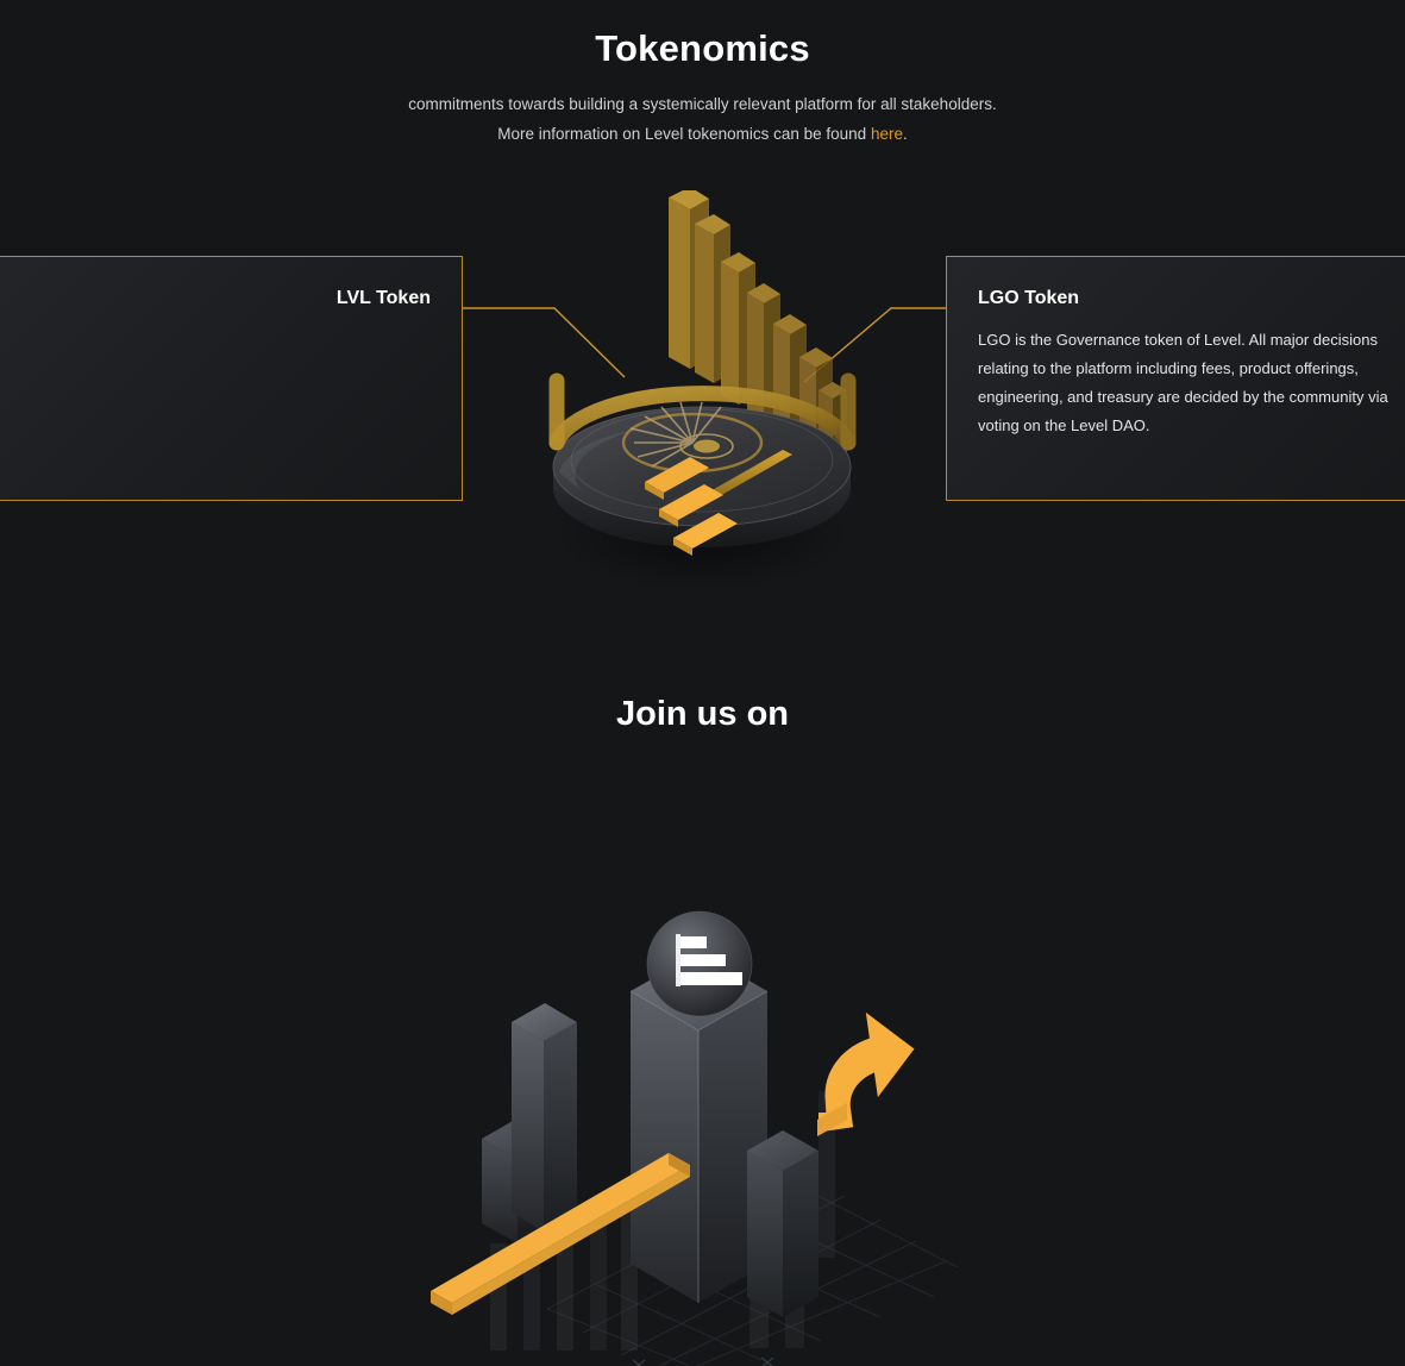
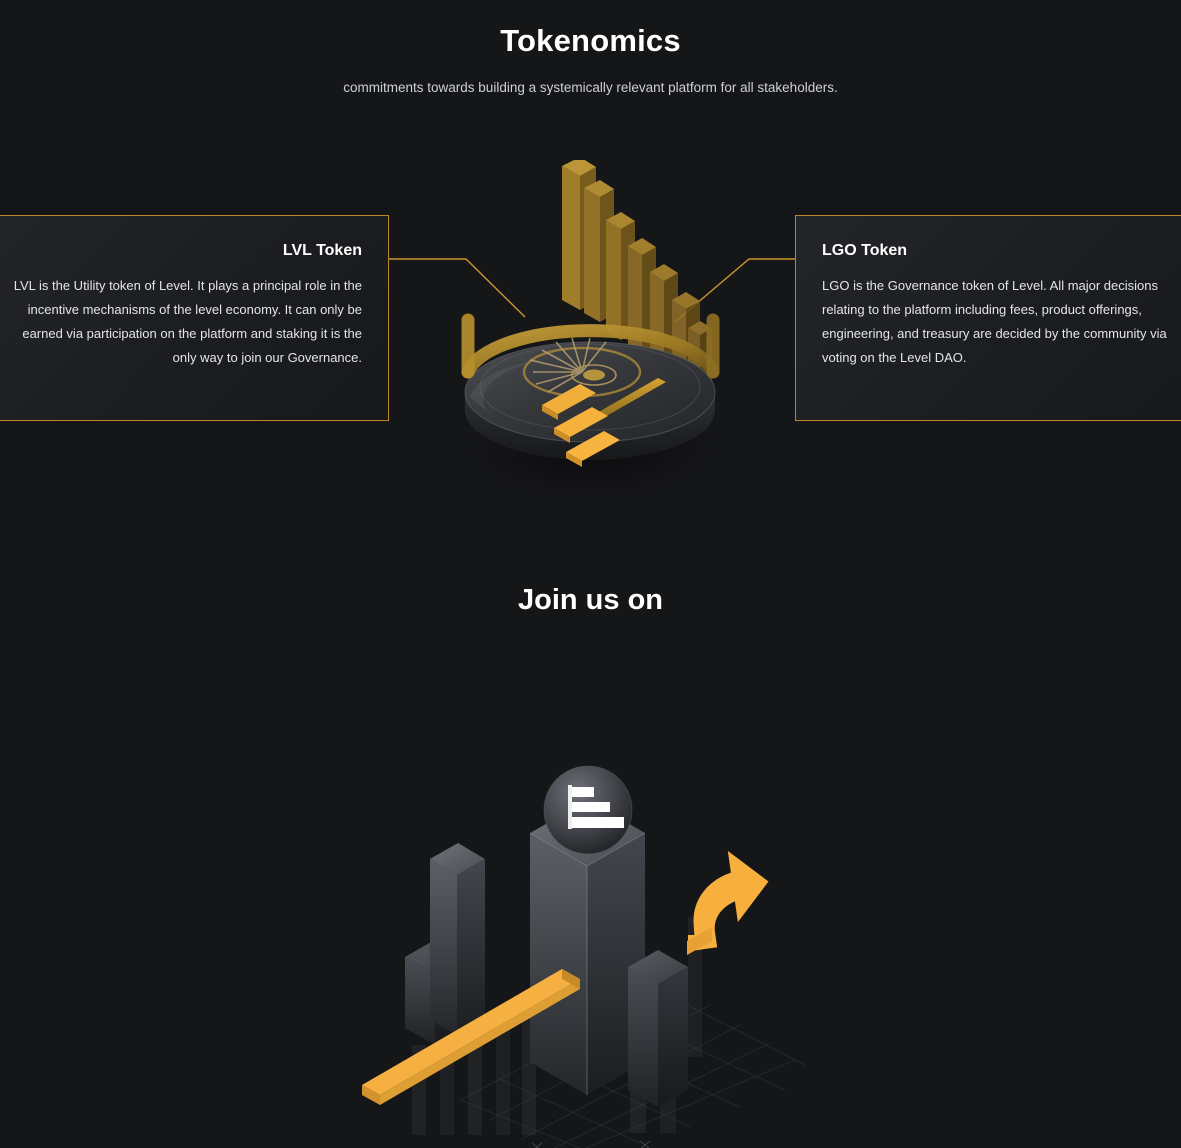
  Tokenomics
  commitments towards building a systemically relevant platform for all stakeholders.
- More information on Level tokenomics can be found here.
  LVL Token
+ LVL is the Utility token of Level. It plays a principal role in the incentive mechanisms of the level economy. It can only be earned via participation on the platform and staking it is the only way to join our Governance.
  LGO Token
  LGO is the Governance token of Level. All major decisions relating to the platform including fees, product offerings, engineering, and treasury are decided by the community via voting on the Level DAO.
  Join us on
